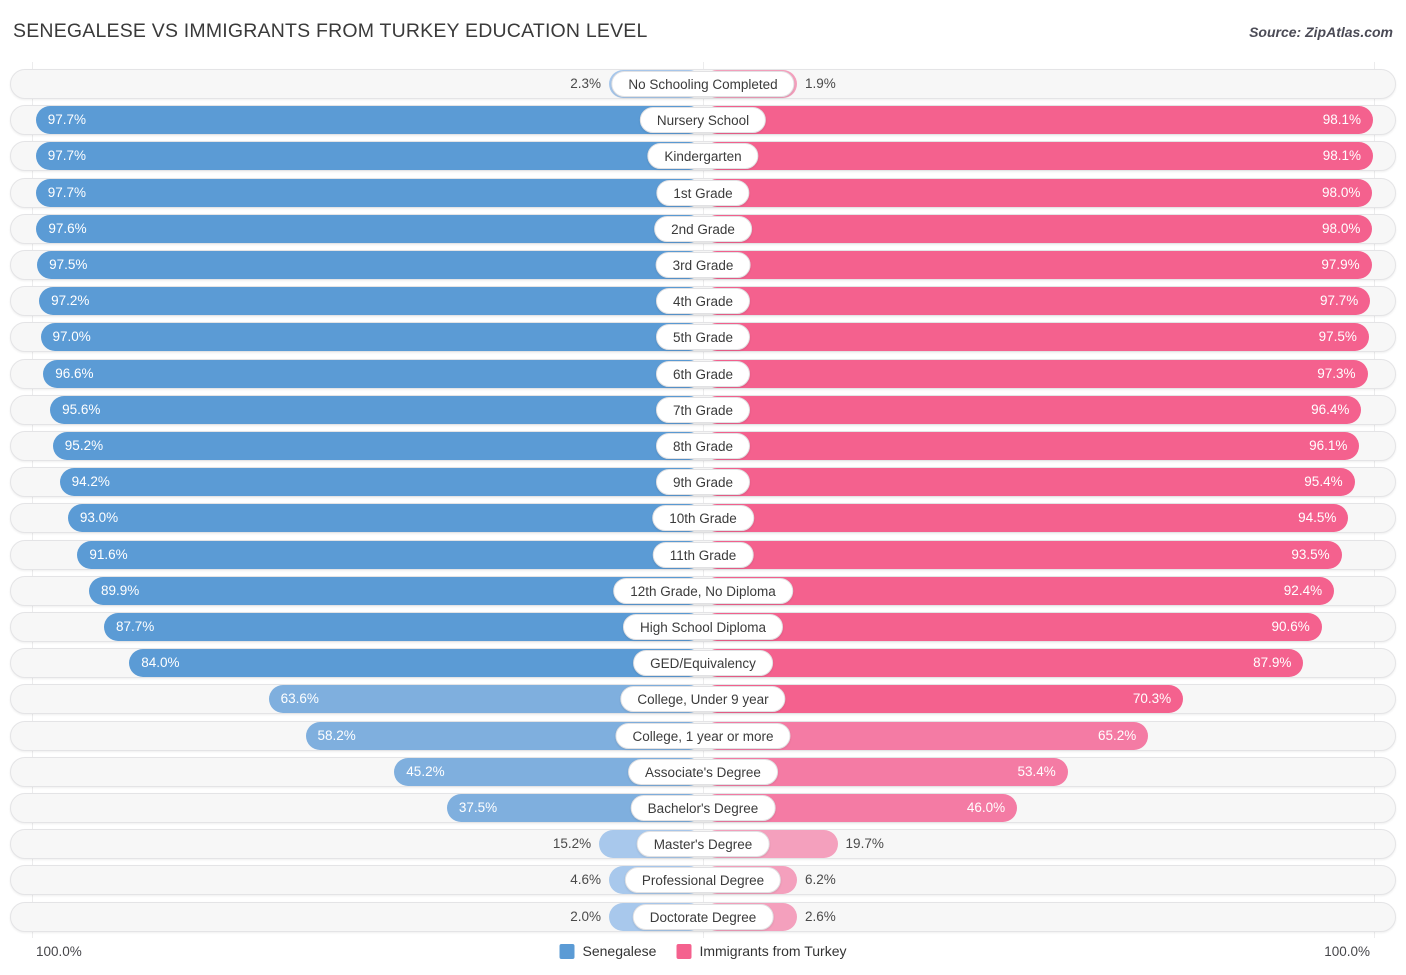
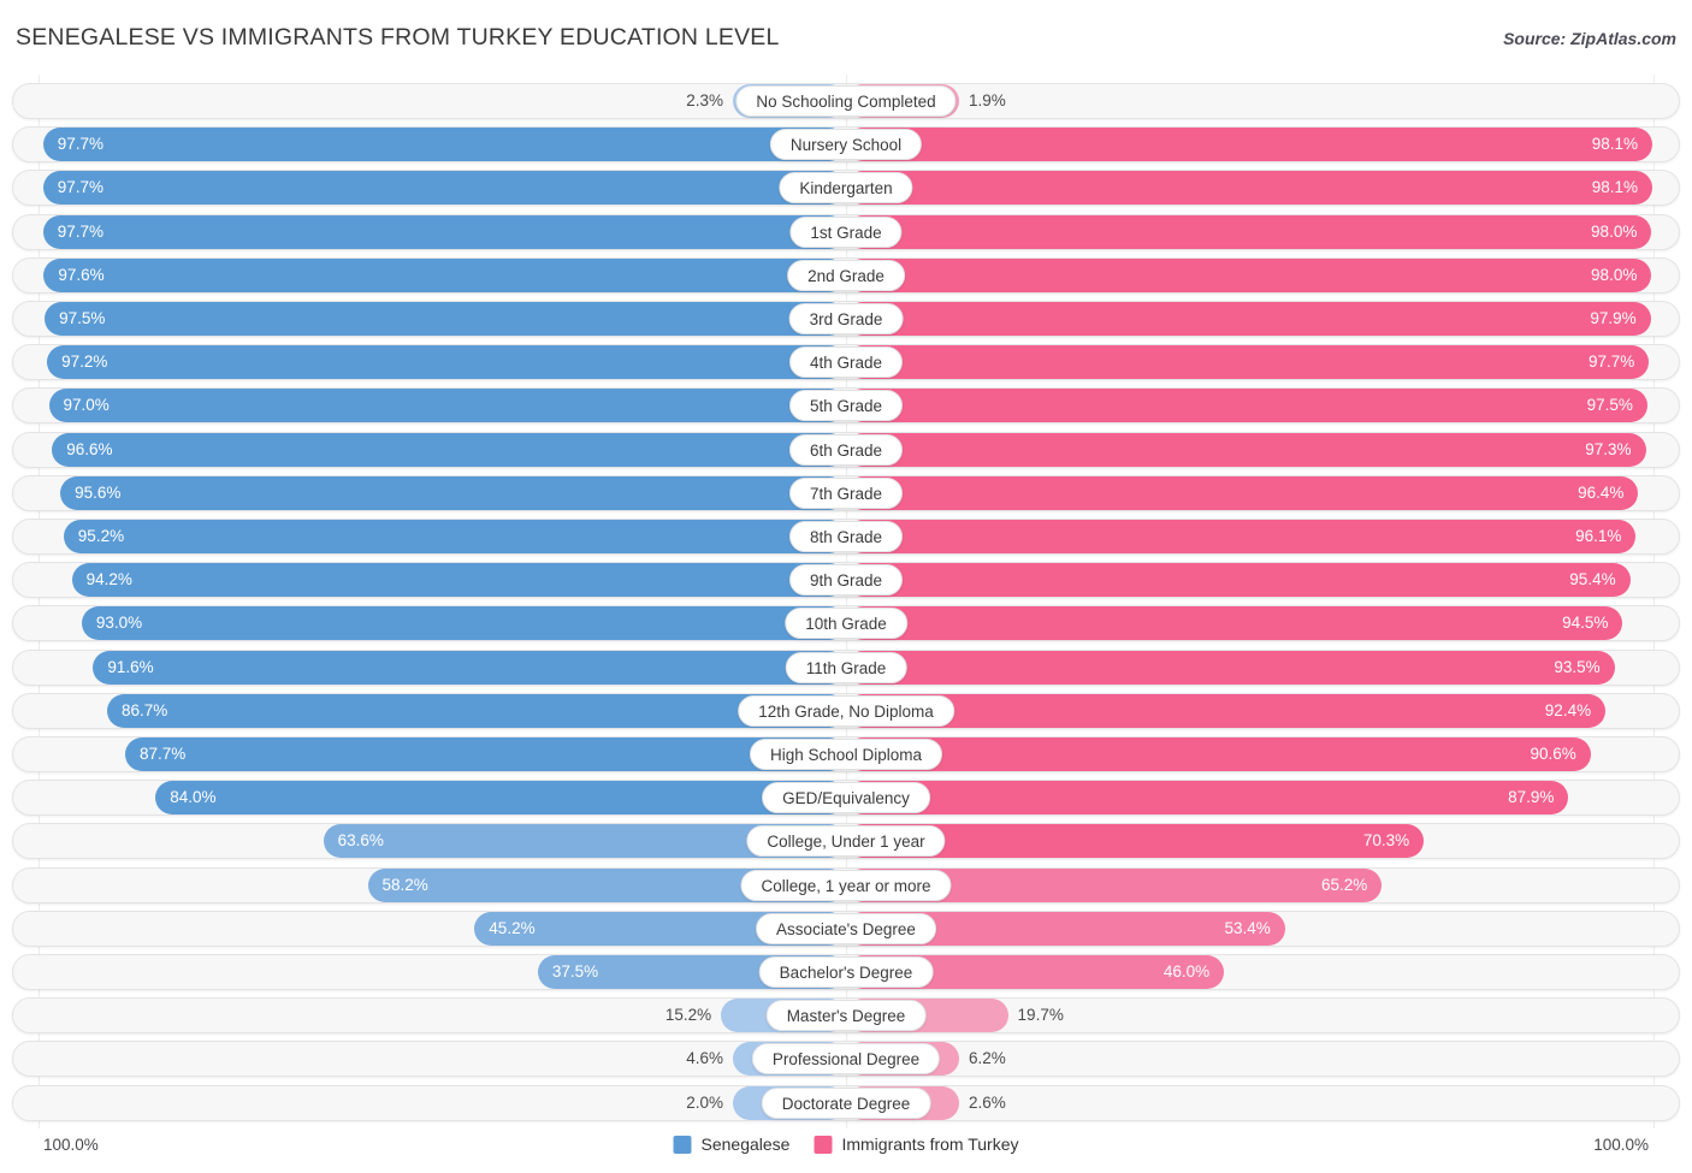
  SENEGALESE VS IMMIGRANTS FROM TURKEY EDUCATION LEVEL
  Source: ZipAtlas.com
  2.3%
  1.9%
  No Schooling Completed
  97.7%
  98.1%
  Nursery School
  97.7%
  98.1%
  Kindergarten
  97.7%
  98.0%
  1st Grade
  97.6%
  98.0%
  2nd Grade
  97.5%
  97.9%
  3rd Grade
  97.2%
  97.7%
  4th Grade
  97.0%
  97.5%
  5th Grade
  96.6%
  97.3%
  6th Grade
  95.6%
  96.4%
  7th Grade
  95.2%
  96.1%
  8th Grade
  94.2%
  95.4%
  9th Grade
  93.0%
  94.5%
  10th Grade
  91.6%
  93.5%
  11th Grade
- 89.9%
+ 86.7%
  92.4%
  12th Grade, No Diploma
  87.7%
  90.6%
  High School Diploma
  84.0%
  87.9%
  GED/Equivalency
  63.6%
  70.3%
- College, Under 9 year
+ College, Under 1 year
  58.2%
  65.2%
  College, 1 year or more
  45.2%
  53.4%
  Associate's Degree
  37.5%
  46.0%
  Bachelor's Degree
  15.2%
  19.7%
  Master's Degree
  4.6%
  6.2%
  Professional Degree
  2.0%
  2.6%
  Doctorate Degree
  100.0%
  100.0%
  Senegalese
  Immigrants from Turkey
